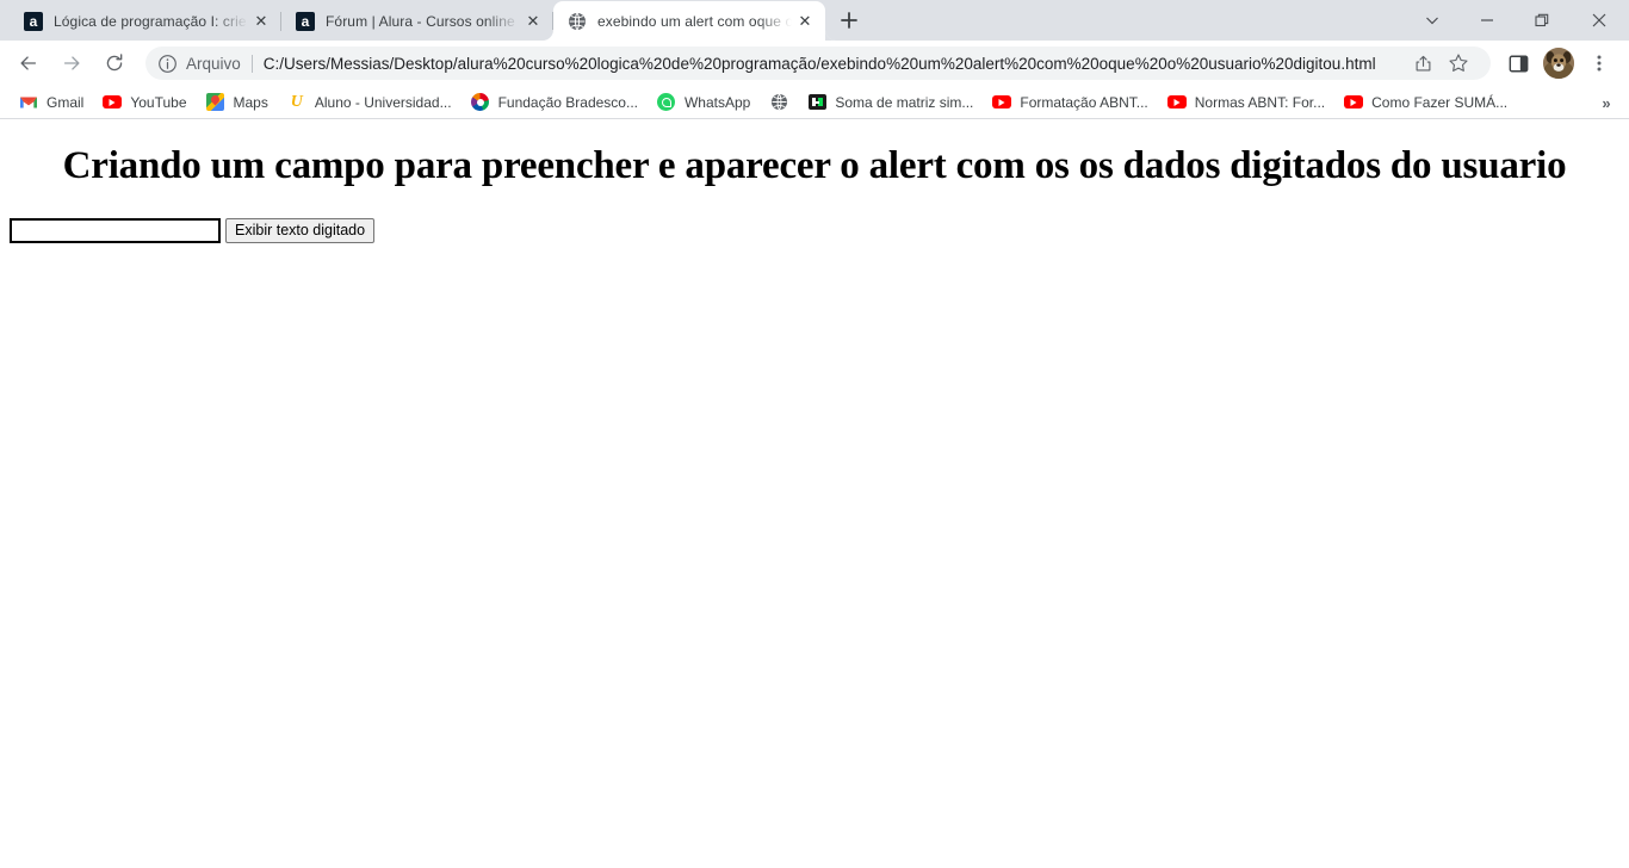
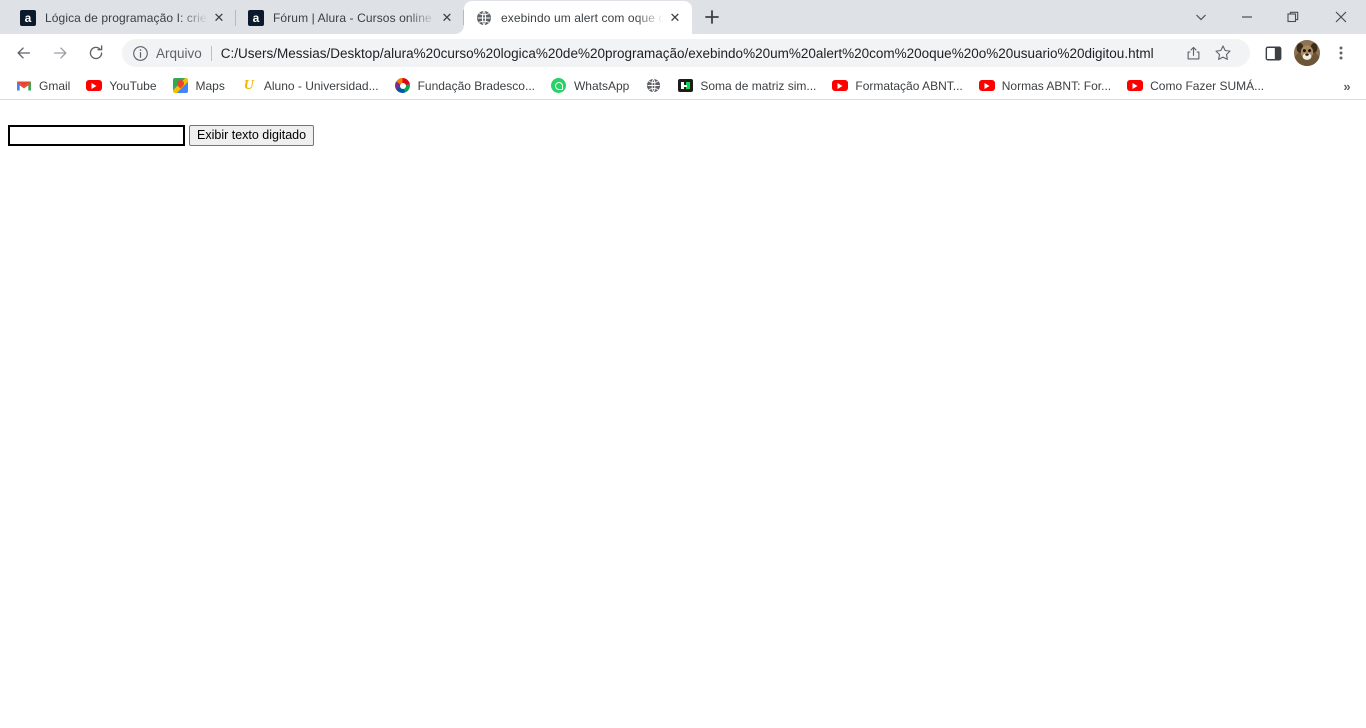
  a
  Lógica de programação I: crie
  ✕
  a
  Fórum | Alura - Cursos online
  ✕
  exebindo um alert com oque o
  ✕
  Arquivo
  C:/Users/Messias/Desktop/alura%20curso%20logica%20de%20programação/exebindo%20um%20alert%20com%20oque%20o%20usuario%20digitou.html
  Gmail
  YouTube
  Maps
  U
  Aluno - Universidad...
  Fundação Bradesco...
  WhatsApp
  Soma de matriz sim...
  Formatação ABNT...
  Normas ABNT: For...
  Como Fazer SUMÁ...
  »
- Criando um campo para preencher e aparecer o alert com os os dados digitados do usuario
  Exibir texto digitado
